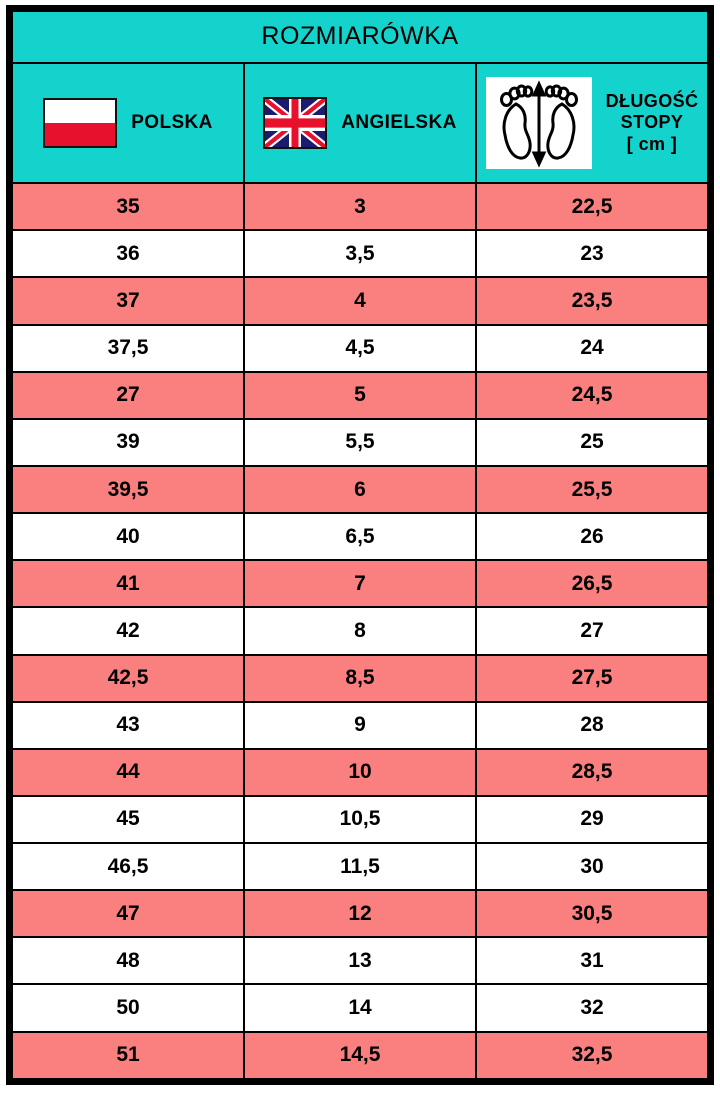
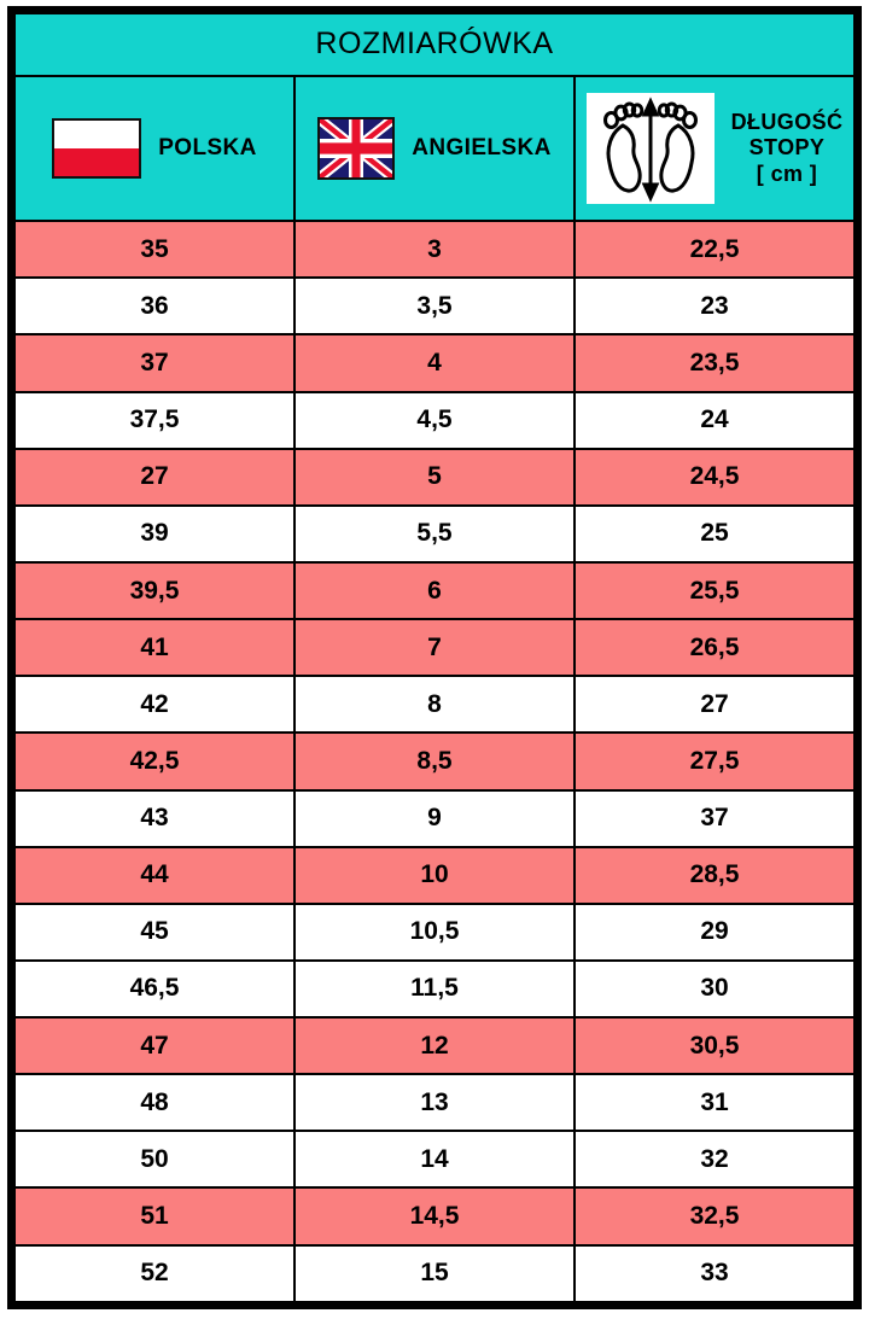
  ROZMIARÓWKA
  POLSKA	ANGIELSKA	DŁUGOŚĆ STOPY [ cm ]
  35	3	22,5
  36	3,5	23
  37	4	23,5
  37,5	4,5	24
  27	5	24,5
  39	5,5	25
  39,5	6	25,5
- 40	6,5	26
  41	7	26,5
  42	8	27
  42,5	8,5	27,5
- 43	9	28
+ 43	9	37
  44	10	28,5
  45	10,5	29
  46,5	11,5	30
  47	12	30,5
  48	13	31
  50	14	32
  51	14,5	32,5
+ 52	15	33
